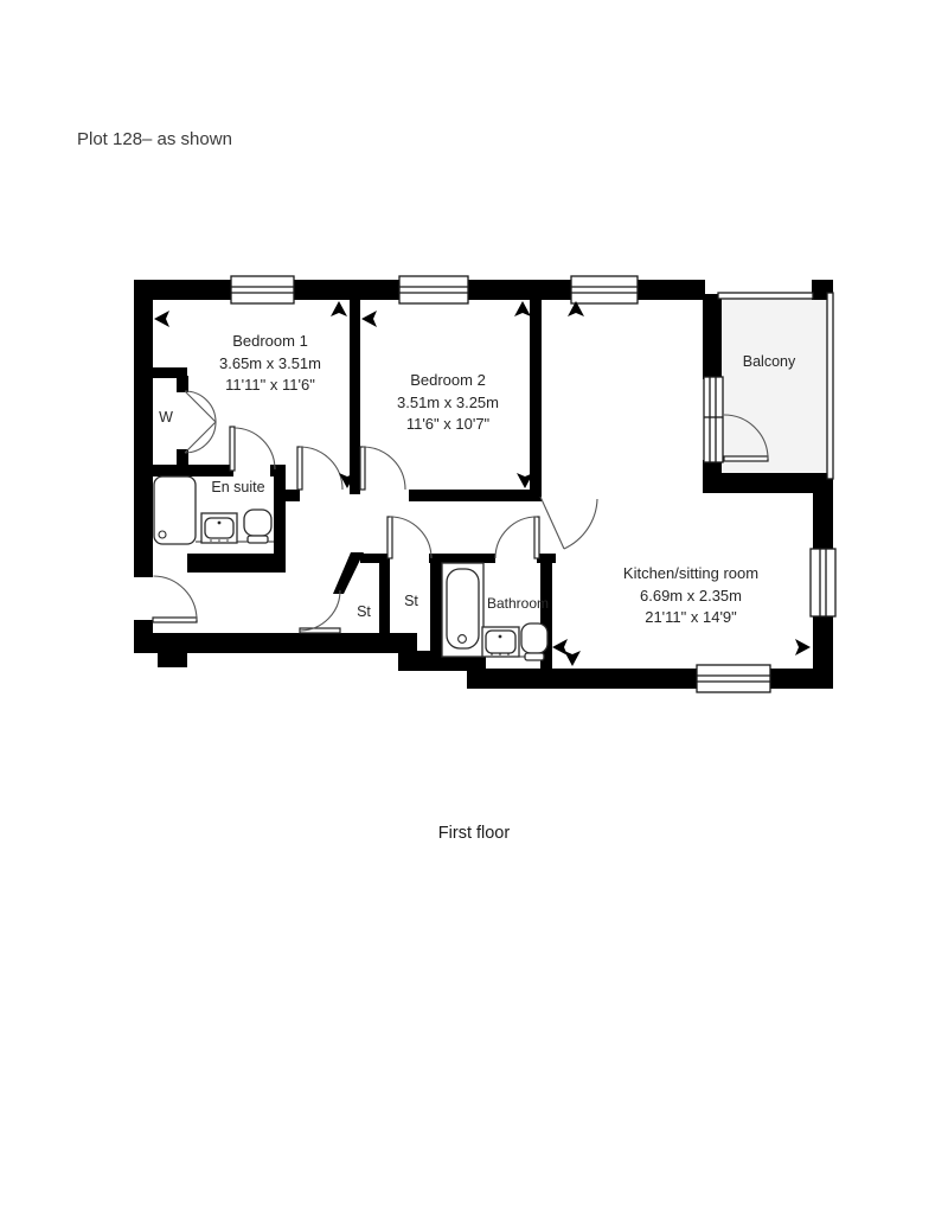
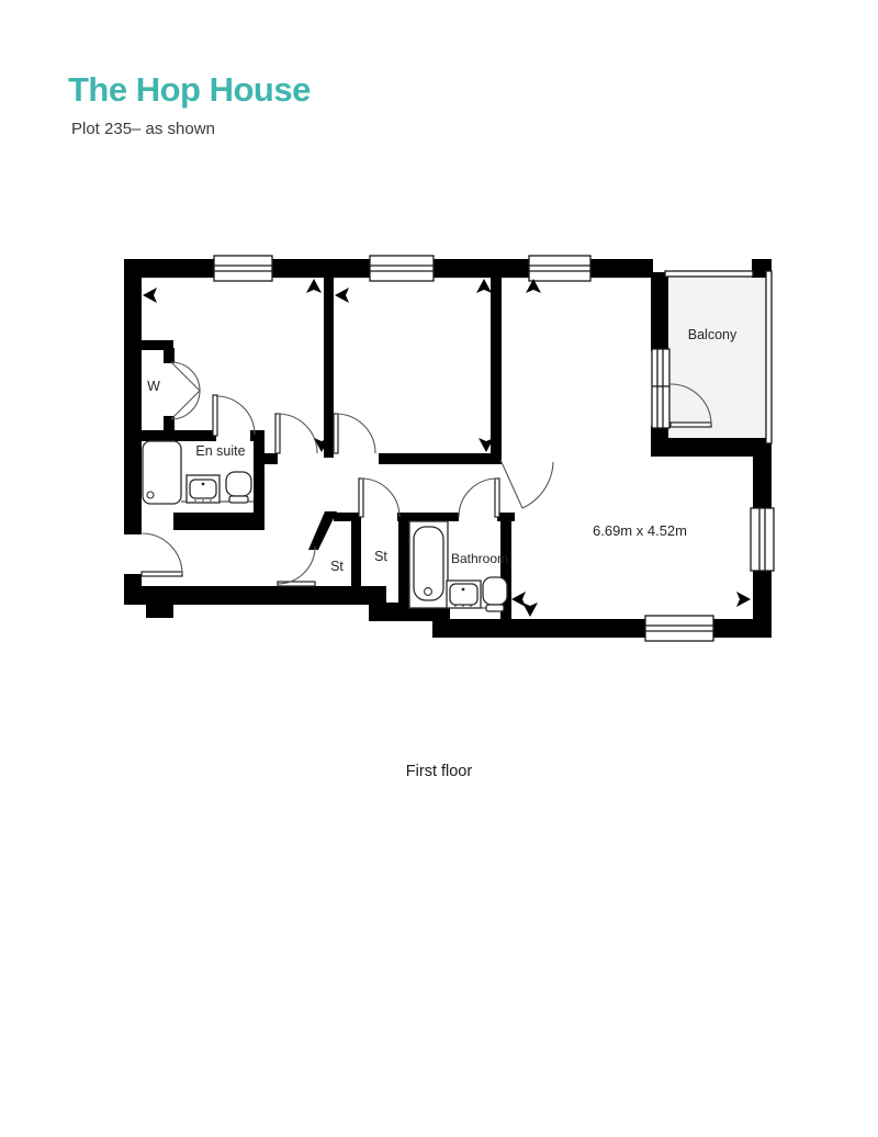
+ The Hop House
- Plot 128– as shown
+ Plot 235– as shown
- Bedroom 1
- 3.65m x 3.51m
- 11'11" x 11'6"
- Bedroom 2
- 3.51m x 3.25m
- 11'6" x 10'7"
- Kitchen/sitting room
- 6.69m x 2.35m
+ 6.69m x 4.52m
- 21'11" x 14'9"
  Balcony
  En suite
  Bathroom
  W
  St
  St
  First floor
